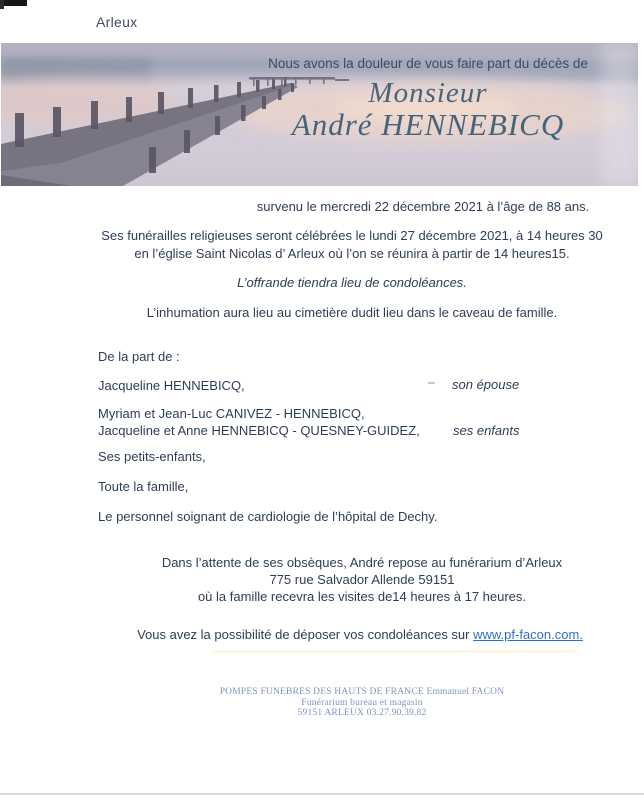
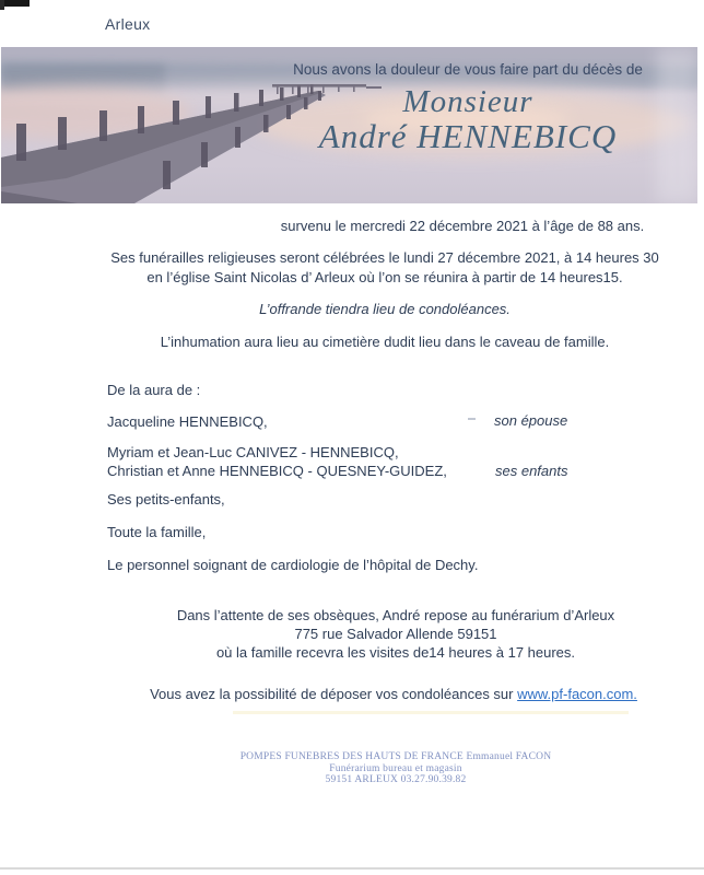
  Arleux
  Nous avons la douleur de vous faire part du décès de
  Monsieur
  André HENNEBICQ
  survenu le mercredi 22 décembre 2021 à l’âge de 88 ans.
  Ses funérailles religieuses seront célébrées le lundi 27 décembre 2021, à 14 heures 30
  en l’église Saint Nicolas d’ Arleux où l’on se réunira à partir de 14 heures15.
  L’offrande tiendra lieu de condoléances.
  L’inhumation aura lieu au cimetière dudit lieu dans le caveau de famille.
- De la part de :
+ De la aura de :
  Jacqueline HENNEBICQ,
  son épouse
  Myriam et Jean-Luc CANIVEZ - HENNEBICQ,
- Jacqueline et Anne HENNEBICQ - QUESNEY-GUIDEZ,
+ Christian et Anne HENNEBICQ - QUESNEY-GUIDEZ,
  ses enfants
  Ses petits-enfants,
  Toute la famille,
  Le personnel soignant de cardiologie de l’hôpital de Dechy.
  Dans l’attente de ses obsèques, André repose au funérarium d’Arleux
  775 rue Salvador Allende 59151
  où la famille recevra les visites de14 heures à 17 heures.
  Vous avez la possibilité de déposer vos condoléances sur www.pf-facon.com.
  POMPES FUNEBRES DES HAUTS DE FRANCE Emmanuel FACON
  Funérarium bureau et magasin
  59151 ARLEUX 03.27.90.39.82
